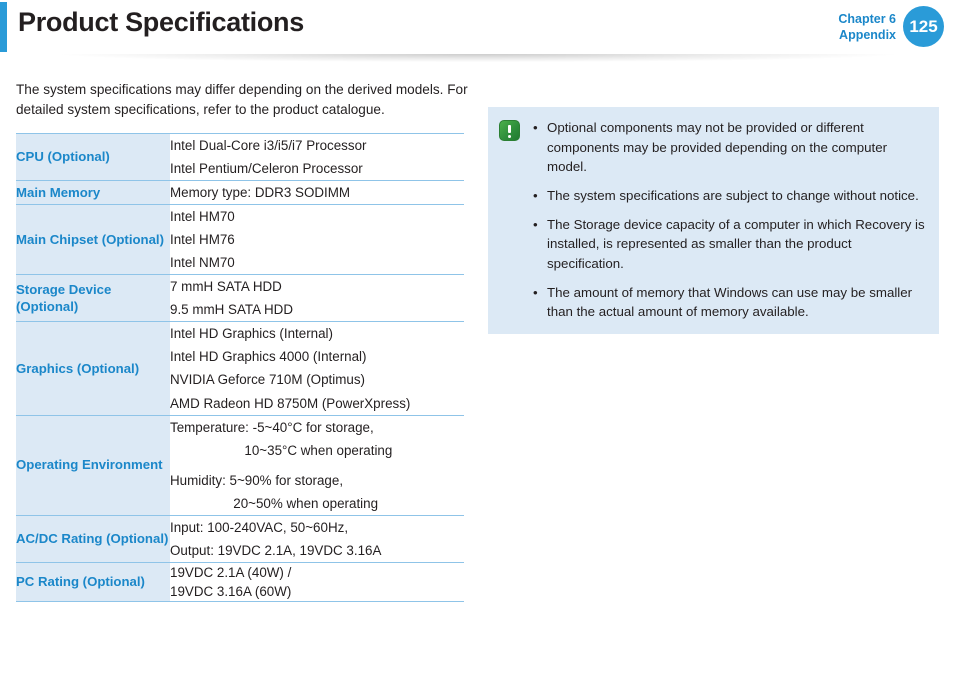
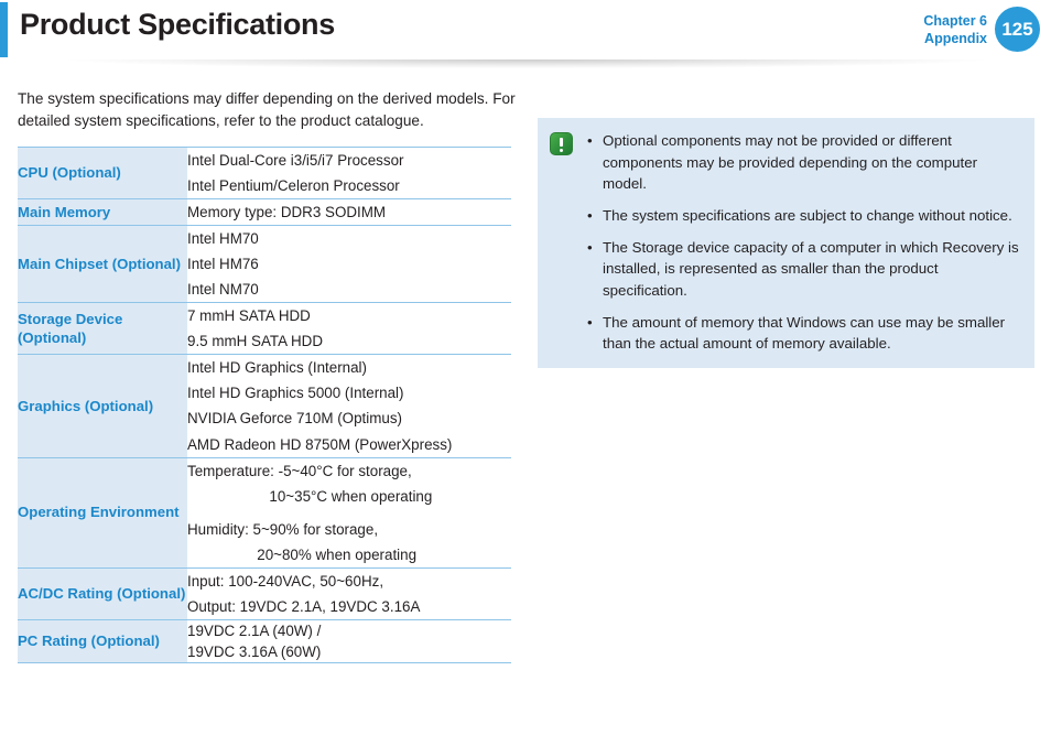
  Product Specifications
  Chapter 6
  Appendix
  125
  The system specifications may differ depending on the derived models. For detailed system specifications, refer to the product catalogue.
  CPU (Optional)	Intel Dual-Core i3/i5/i7 ProcessorIntel Pentium/Celeron Processor
  Main Memory	Memory type: DDR3 SODIMM
  Main Chipset (Optional)	Intel HM70Intel HM76Intel NM70
  Storage Device (Optional)	7 mmH SATA HDD9.5 mmH SATA HDD
- Graphics (Optional)	Intel HD Graphics (Internal)Intel HD Graphics 4000 (Internal)NVIDIA Geforce 710M (Optimus)AMD Radeon HD 8750M (PowerXpress)
+ Graphics (Optional)	Intel HD Graphics (Internal)Intel HD Graphics 5000 (Internal)NVIDIA Geforce 710M (Optimus)AMD Radeon HD 8750M (PowerXpress)
- Operating Environment	Temperature: -5~40°C for storage, 10~35°C when operatingHumidity: 5~90% for storage, 20~50% when operating
+ Operating Environment	Temperature: -5~40°C for storage, 10~35°C when operatingHumidity: 5~90% for storage, 20~80% when operating
  AC/DC Rating (Optional)	Input: 100-240VAC, 50~60Hz,Output: 19VDC 2.1A, 19VDC 3.16A
  PC Rating (Optional)	19VDC 2.1A (40W) /19VDC 3.16A (60W)
  •
  Optional components may not be provided or different components may be provided depending on the computer model.
  •
  The system specifications are subject to change without notice.
  •
  The Storage device capacity of a computer in which Recovery is installed, is represented as smaller than the product specification.
  •
  The amount of memory that Windows can use may be smaller than the actual amount of memory available.
